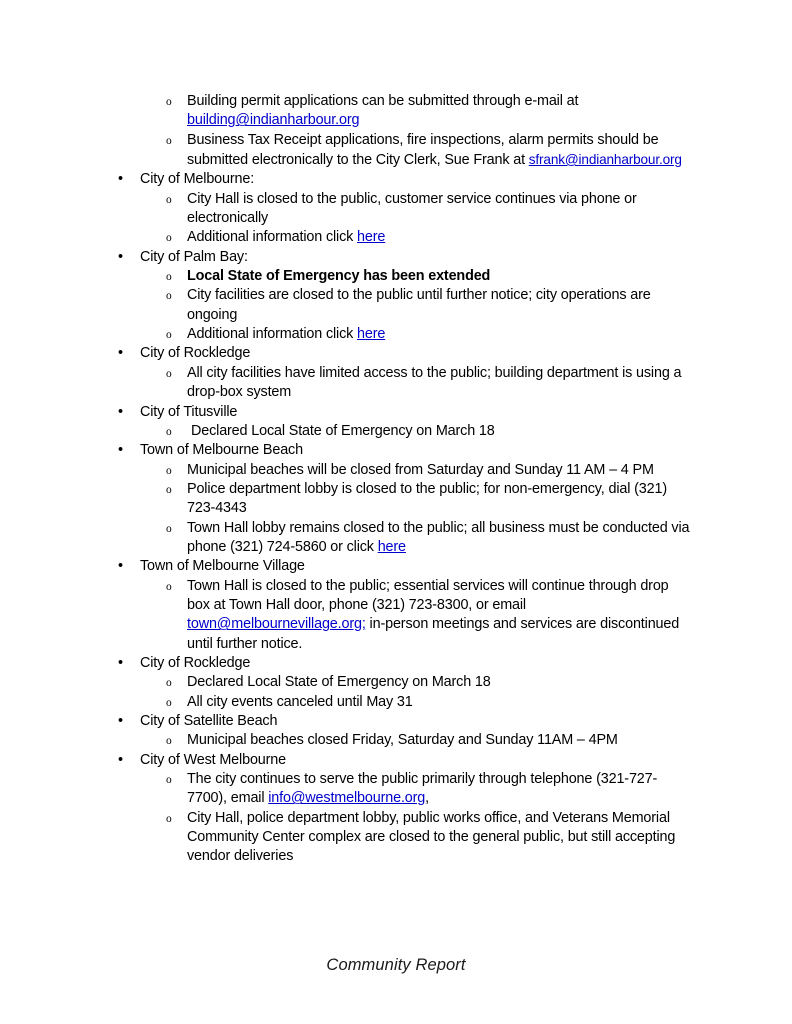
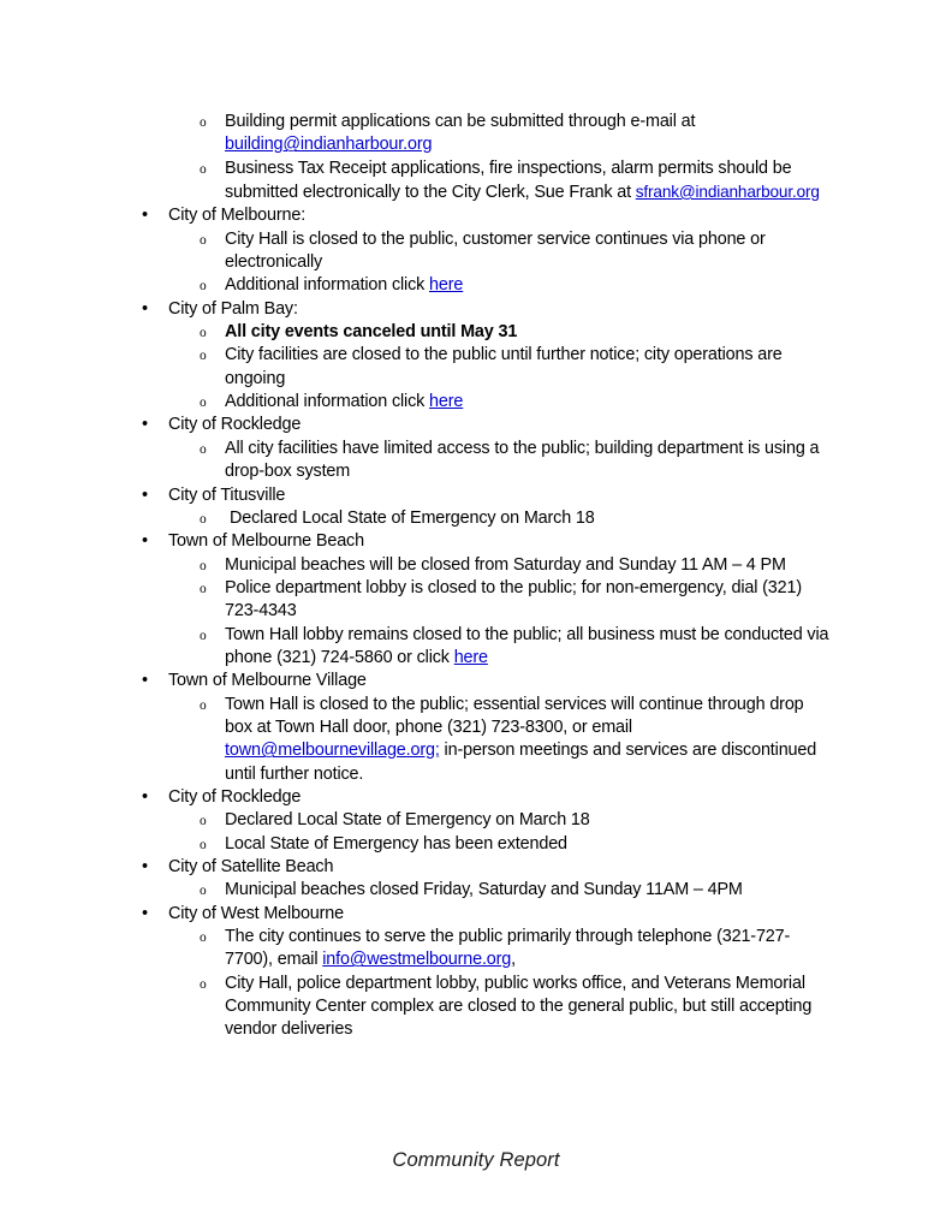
  o
  Building permit applications can be submitted through e-mail at building@indianharbour.org
  o
  Business Tax Receipt applications, fire inspections, alarm permits should be submitted electronically to the City Clerk, Sue Frank at sfrank@indianharbour.org
  •
  City of Melbourne:
  o
  City Hall is closed to the public, customer service continues via phone or electronically
  o
  Additional information click here
  •
  City of Palm Bay:
  o
- Local State of Emergency has been extended
+ All city events canceled until May 31
  o
  City facilities are closed to the public until further notice; city operations are ongoing
  o
  Additional information click here
  •
  City of Rockledge
  o
  All city facilities have limited access to the public; building department is using a drop-box system
  •
  City of Titusville
  o
  Declared Local State of Emergency on March 18
  •
  Town of Melbourne Beach
  o
  Municipal beaches will be closed from Saturday and Sunday 11 AM – 4 PM
  o
  Police department lobby is closed to the public; for non-emergency, dial (321) 723-4343
  o
  Town Hall lobby remains closed to the public; all business must be conducted via phone (321) 724-5860 or click here
  •
  Town of Melbourne Village
  o
  Town Hall is closed to the public; essential services will continue through drop box at Town Hall door, phone (321) 723-8300, or email town@melbournevillage.org; in-person meetings and services are discontinued until further notice.
  •
  City of Rockledge
  o
  Declared Local State of Emergency on March 18
  o
- All city events canceled until May 31
+ Local State of Emergency has been extended
  •
  City of Satellite Beach
  o
  Municipal beaches closed Friday, Saturday and Sunday 11AM – 4PM
  •
  City of West Melbourne
  o
  The city continues to serve the public primarily through telephone (321-727-7700), email info@westmelbourne.org,
  o
  City Hall, police department lobby, public works office, and Veterans Memorial Community Center complex are closed to the general public, but still accepting vendor deliveries
  Community Report
